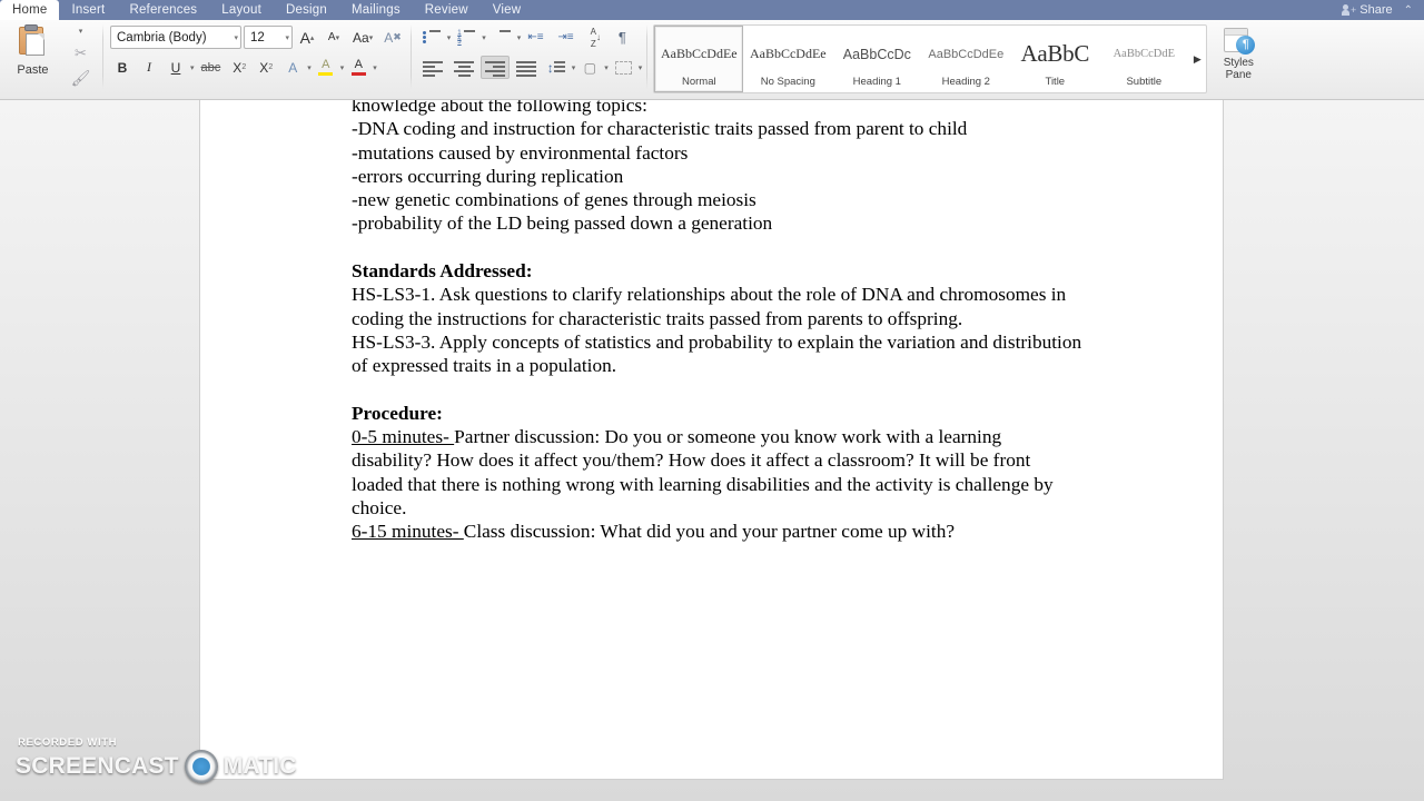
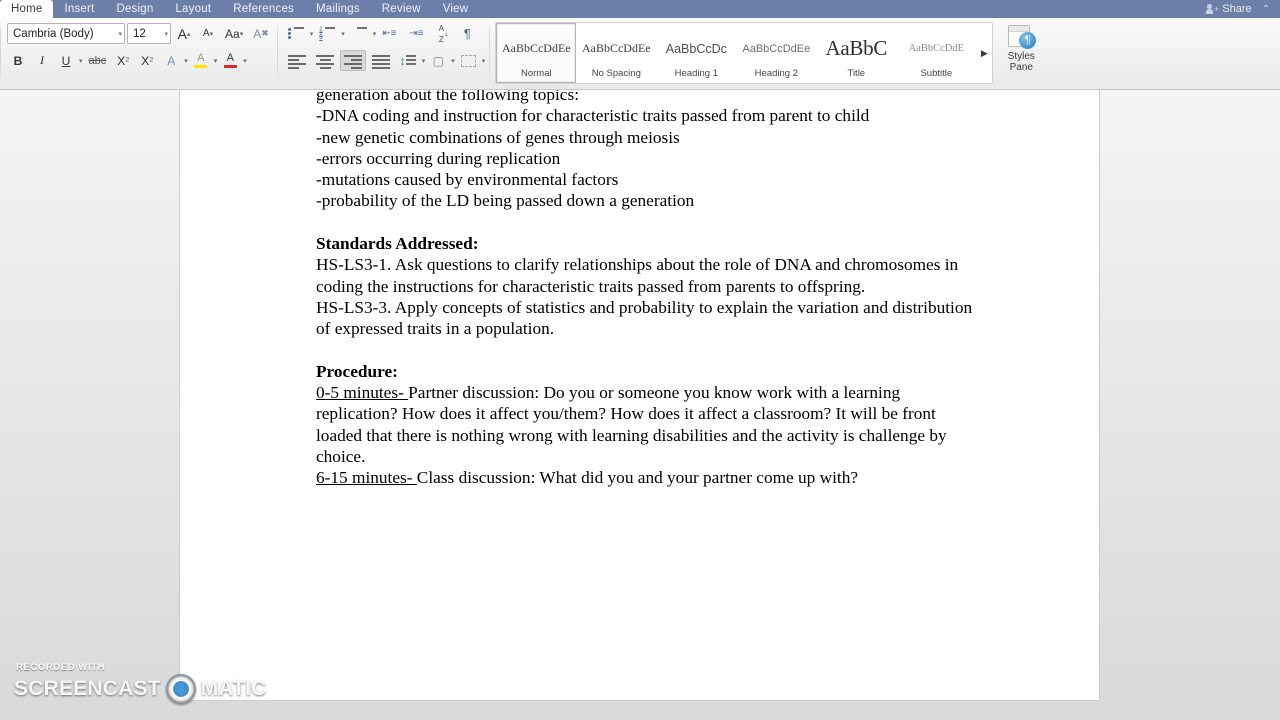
  Home
  Insert
- References
+ Design
  Layout
- Design
+ References
  Mailings
  Review
  View
  +
  Share
  ⌃
- Paste
- ✂
- 🖌
  Cambria (Body)
  12
  A
  A
  Aa
  A
  ✖
  B
  I
  U
  abc
  X
  X
  A
  A
  A
  ⇤≡
  ⇥≡
  A
  Z
  ↓
  ¶
  ↕
  ▢
  AaBbCcDdEe
  Normal
  AaBbCcDdEe
  No Spacing
  AaBbCcDc
  Heading 1
  AaBbCcDdEe
  Heading 2
  AaBbC
  Title
  AaBbCcDdE
  Subtitle
  ▶
  ¶
  Styles
  Pane
- knowledge about the following topics:
+ generation about the following topics:
  -DNA coding and instruction for characteristic traits passed from parent to child
- -mutations caused by environmental factors
+ -new genetic combinations of genes through meiosis
  -errors occurring during replication
- -new genetic combinations of genes through meiosis
+ -mutations caused by environmental factors
  -probability of the LD being passed down a generation
  Standards Addressed:
  HS-LS3-1. Ask questions to clarify relationships about the role of DNA and chromosomes in coding the instructions for characteristic traits passed from parents to offspring.
  HS-LS3-3. Apply concepts of statistics and probability to explain the variation and distribution of expressed traits in a population.
  Procedure:
- 0-5 minutes- Partner discussion: Do you or someone you know work with a learning disability? How does it affect you/them? How does it affect a classroom? It will be front loaded that there is nothing wrong with learning disabilities and the activity is challenge by choice.
+ 0-5 minutes- Partner discussion: Do you or someone you know work with a learning replication? How does it affect you/them? How does it affect a classroom? It will be front loaded that there is nothing wrong with learning disabilities and the activity is challenge by choice.
  6-15 minutes- Class discussion: What did you and your partner come up with?
  RECORDED WITH
  SCREENCAST
  MATIC
